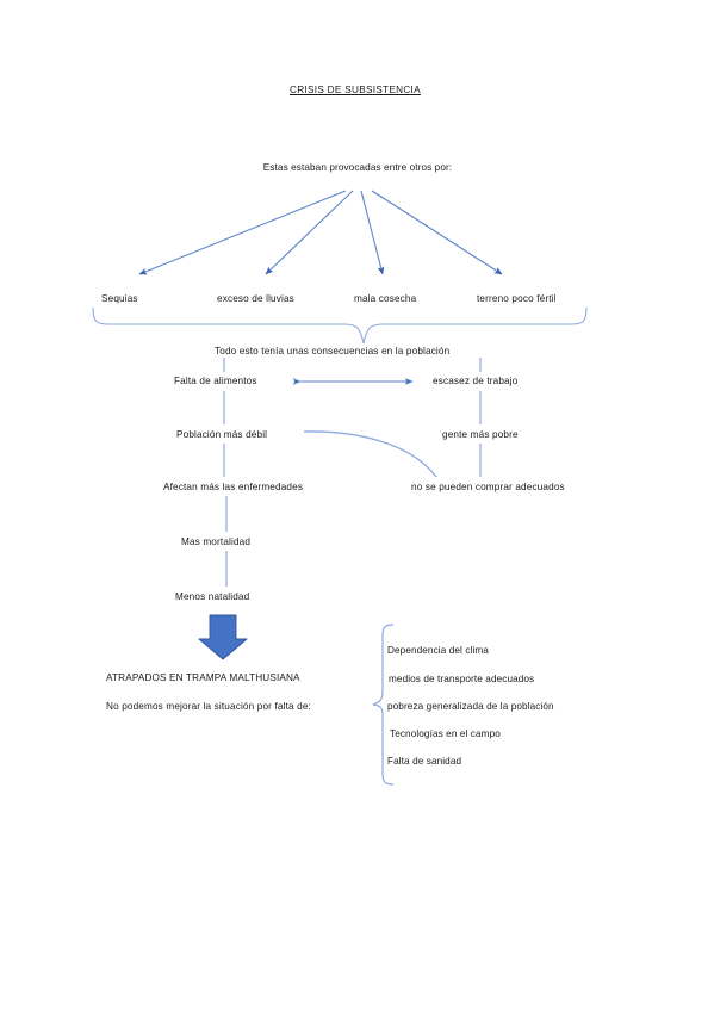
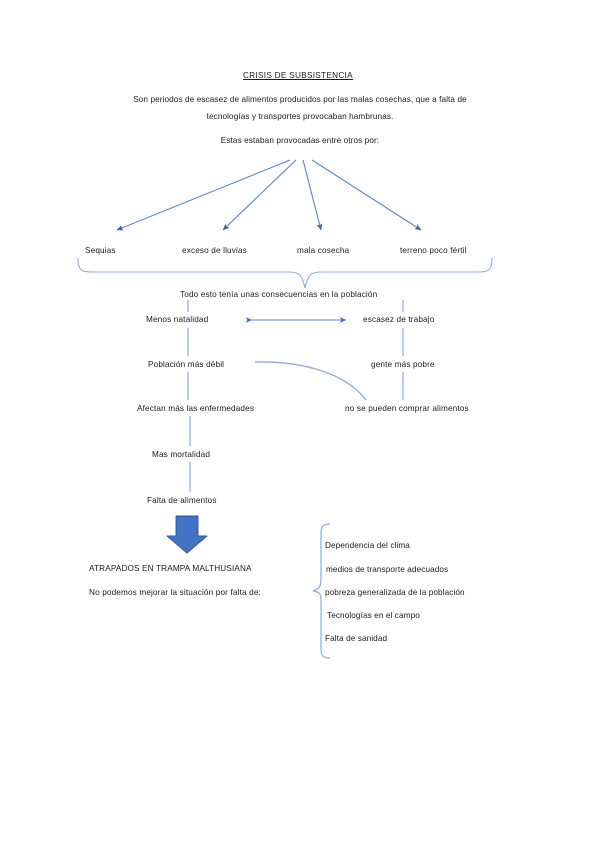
  CRISIS DE SUBSISTENCIA
+ Son periodos de escasez de alimentos producidos por las malas cosechas, que a falta de
+ tecnologías y transportes provocaban hambrunas.
  Estas estaban provocadas entre otros por:
  Sequias
  exceso de lluvias
  mala cosecha
  terreno poco fértil
  Todo esto tenía unas consecuencias en la población
- Falta de alimentos
+ Menos natalidad
  Población más débil
  Afectan más las enfermedades
  Mas mortalidad
- Menos natalidad
+ Falta de alimentos
  escasez de trabajo
  gente más pobre
- no se pueden comprar adecuados
+ no se pueden comprar alimentos
  ATRAPADOS EN TRAMPA MALTHUSIANA
  No podemos mejorar la situación por falta de:
  Dependencia del clima
  medios de transporte adecuados
  pobreza generalizada de la población
  Tecnologías en el campo
  Falta de sanidad
